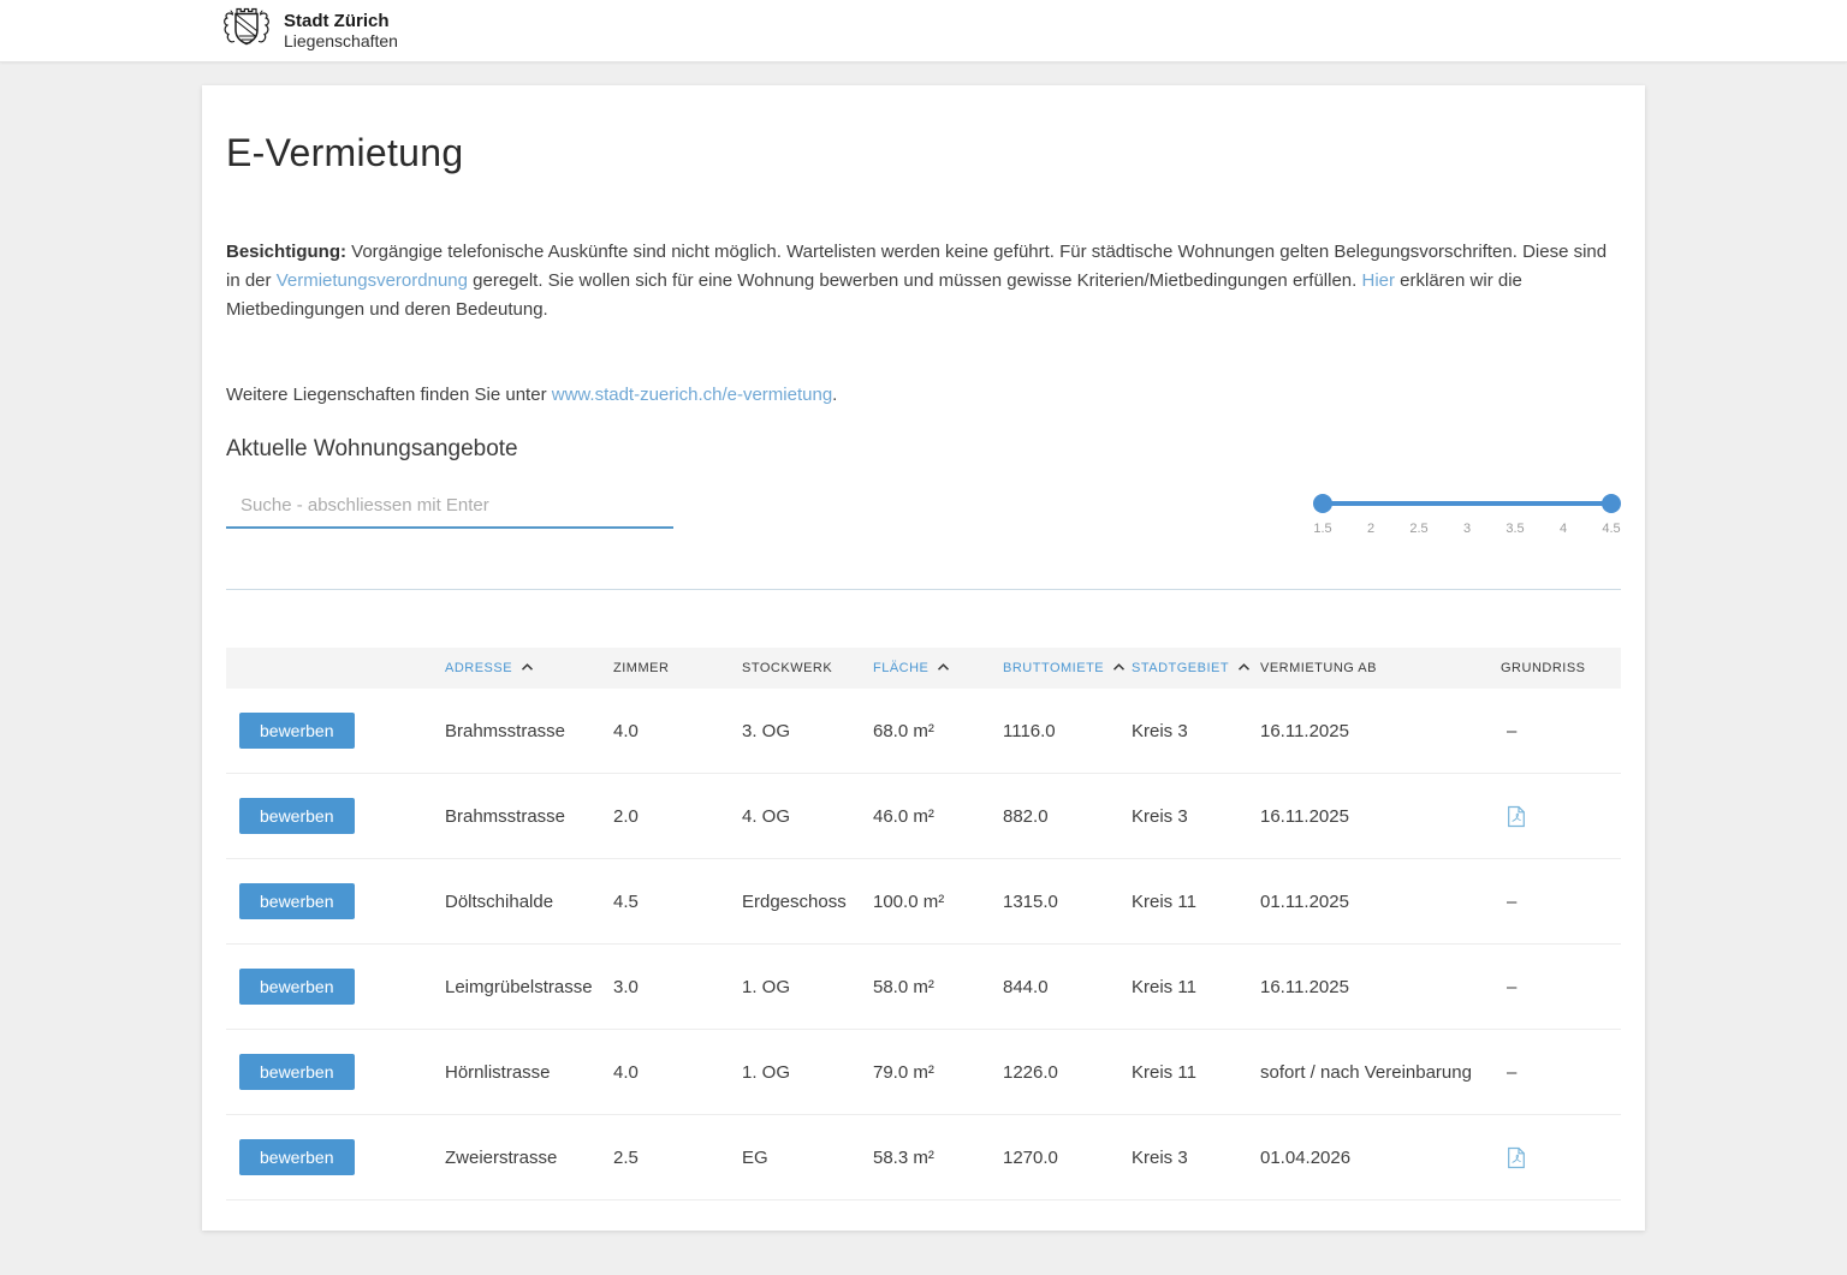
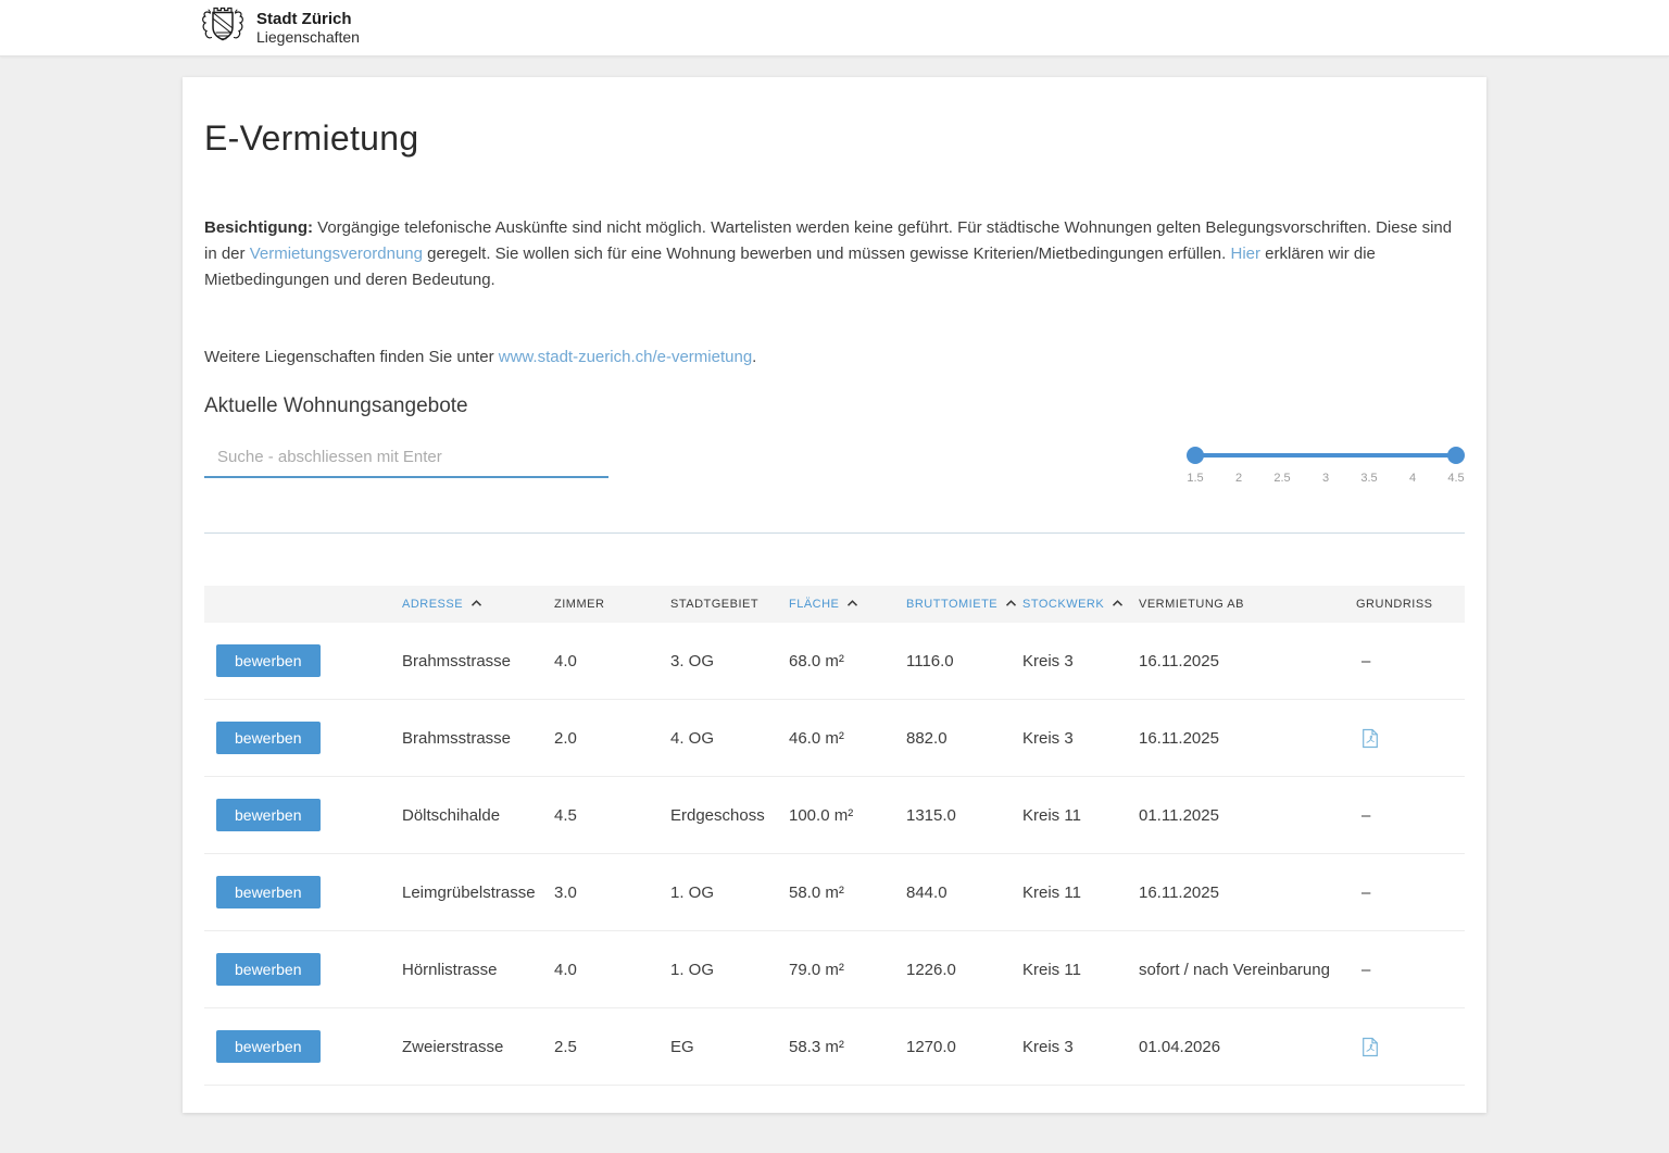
  Stadt Zürich
  Liegenschaften
  E-Vermietung
  Besichtigung: Vorgängige telefonische Auskünfte sind nicht möglich. Wartelisten werden keine geführt. Für städtische Wohnungen gelten Belegungsvorschriften. Diese sind in der Vermietungsverordnung geregelt. Sie wollen sich für eine Wohnung bewerben und müssen gewisse Kriterien/Mietbedingungen erfüllen. Hier erklären wir die Mietbedingungen und deren Bedeutung.
  Weitere Liegenschaften finden Sie unter www.stadt-zuerich.ch/e-vermietung.
  Aktuelle Wohnungsangebote
  Suche - abschliessen mit Enter
  1.5
  2
  2.5
  3
  3.5
  4
  4.5
  ADRESSE
  ZIMMER
- STOCKWERK
+ STADTGEBIET
  FLÄCHE
  BRUTTOMIETE
- STADTGEBIET
+ STOCKWERK
  VERMIETUNG AB
  GRUNDRISS
  bewerben
  Brahmsstrasse
  4.0
  3. OG
  68.0 m²
  1116.0
  Kreis 3
  16.11.2025
  –
  bewerben
  Brahmsstrasse
  2.0
  4. OG
  46.0 m²
  882.0
  Kreis 3
  16.11.2025
  bewerben
  Döltschihalde
  4.5
  Erdgeschoss
  100.0 m²
  1315.0
  Kreis 11
  01.11.2025
  –
  bewerben
  Leimgrübelstrasse
  3.0
  1. OG
  58.0 m²
  844.0
  Kreis 11
  16.11.2025
  –
  bewerben
  Hörnlistrasse
  4.0
  1. OG
  79.0 m²
  1226.0
  Kreis 11
  sofort / nach Vereinbarung
  –
  bewerben
  Zweierstrasse
  2.5
  EG
  58.3 m²
  1270.0
  Kreis 3
  01.04.2026
